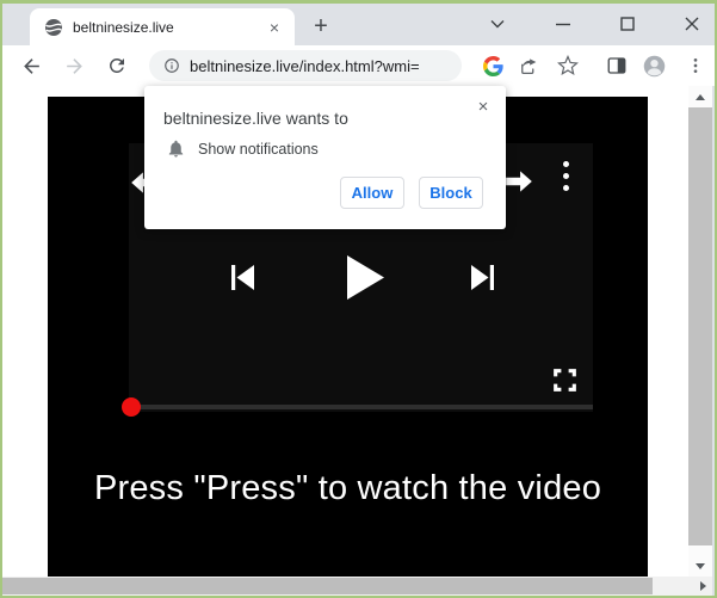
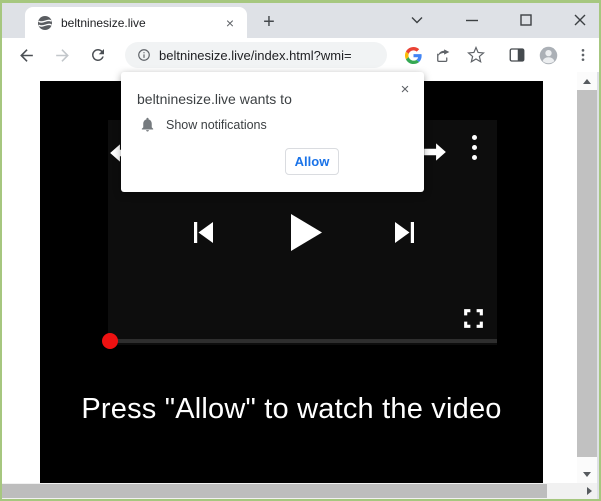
  beltninesize.live
  ×
  +
  beltninesize.live/index.html?wmi=
- Press "Press" to watch the video
+ Press "Allow" to watch the video
  ×
  beltninesize.live wants to
  Show notifications
  Allow
- Block
